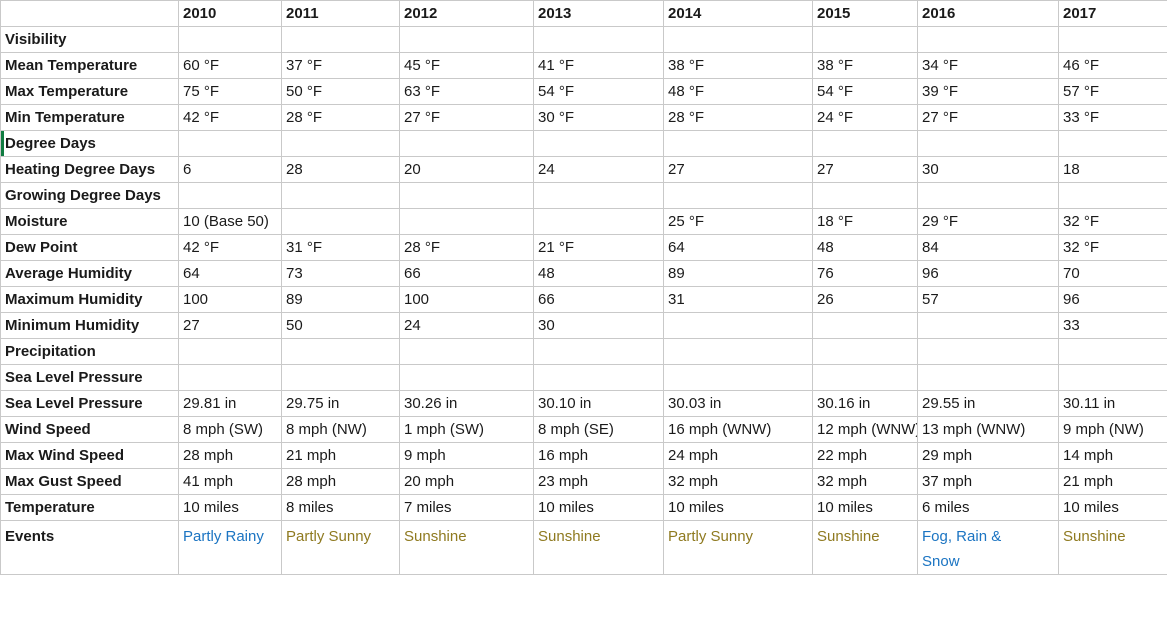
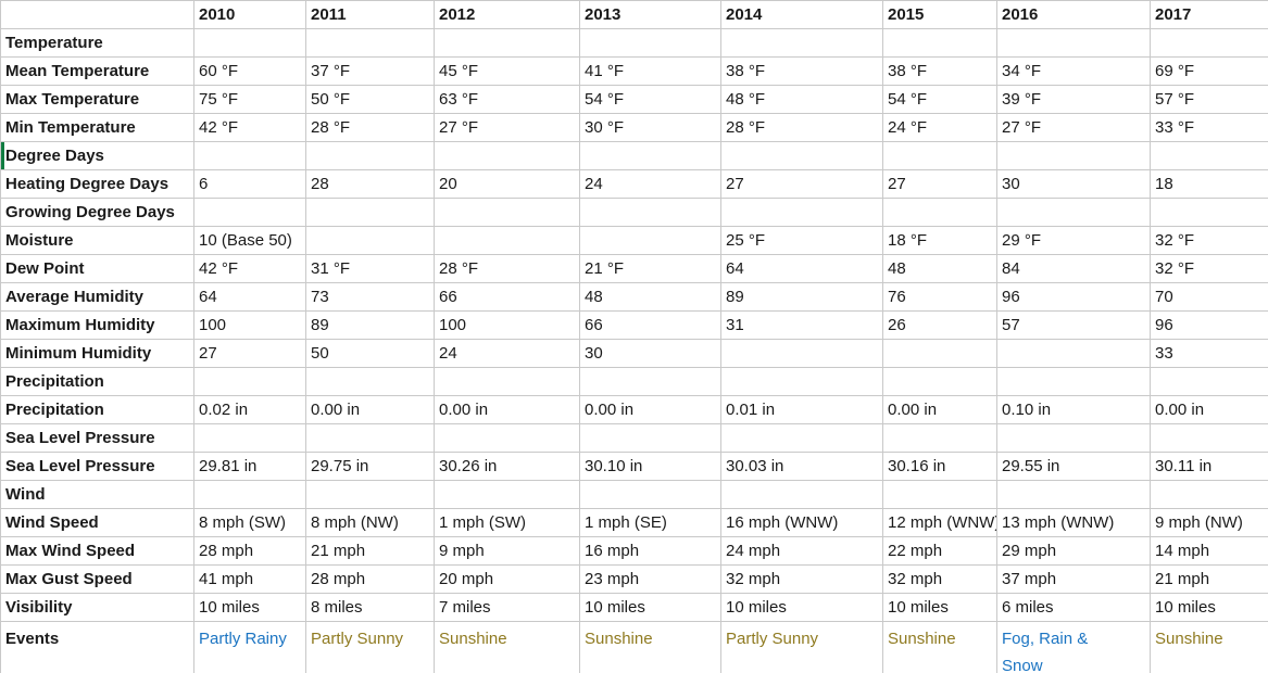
  	2010	2011	2012	2013	2014	2015	2016	2017
- Visibility
+ Temperature
- Mean Temperature	60 °F	37 °F	45 °F	41 °F	38 °F	38 °F	34 °F	46 °F
+ Mean Temperature	60 °F	37 °F	45 °F	41 °F	38 °F	38 °F	34 °F	69 °F
  Max Temperature	75 °F	50 °F	63 °F	54 °F	48 °F	54 °F	39 °F	57 °F
  Min Temperature	42 °F	28 °F	27 °F	30 °F	28 °F	24 °F	27 °F	33 °F
  Degree Days
  Heating Degree Days	6	28	20	24	27	27	30	18
  Growing Degree Days
  Moisture	10 (Base 50)				25 °F	18 °F	29 °F	32 °F
  Dew Point	42 °F	31 °F	28 °F	21 °F	64	48	84	32 °F
  Average Humidity	64	73	66	48	89	76	96	70
  Maximum Humidity	100	89	100	66	31	26	57	96
  Minimum Humidity	27	50	24	30				33
  Precipitation
+ Precipitation	0.02 in	0.00 in	0.00 in	0.00 in	0.01 in	0.00 in	0.10 in	0.00 in
  Sea Level Pressure
  Sea Level Pressure	29.81 in	29.75 in	30.26 in	30.10 in	30.03 in	30.16 in	29.55 in	30.11 in
+ Wind
- Wind Speed	8 mph (SW)	8 mph (NW)	1 mph (SW)	8 mph (SE)	16 mph (WNW)	12 mph (WNW	13 mph (WNW)	9 mph (NW)
+ Wind Speed	8 mph (SW)	8 mph (NW)	1 mph (SW)	1 mph (SE)	16 mph (WNW)	12 mph (WNW	13 mph (WNW)	9 mph (NW)
  Max Wind Speed	28 mph	21 mph	9 mph	16 mph	24 mph	22 mph	29 mph	14 mph
  Max Gust Speed	41 mph	28 mph	20 mph	23 mph	32 mph	32 mph	37 mph	21 mph
- Temperature	10 miles	8 miles	7 miles	10 miles	10 miles	10 miles	6 miles	10 miles
+ Visibility	10 miles	8 miles	7 miles	10 miles	10 miles	10 miles	6 miles	10 miles
  Events	Partly Rainy	Partly Sunny	Sunshine	Sunshine	Partly Sunny	Sunshine	Fog, Rain & Snow	Sunshine
